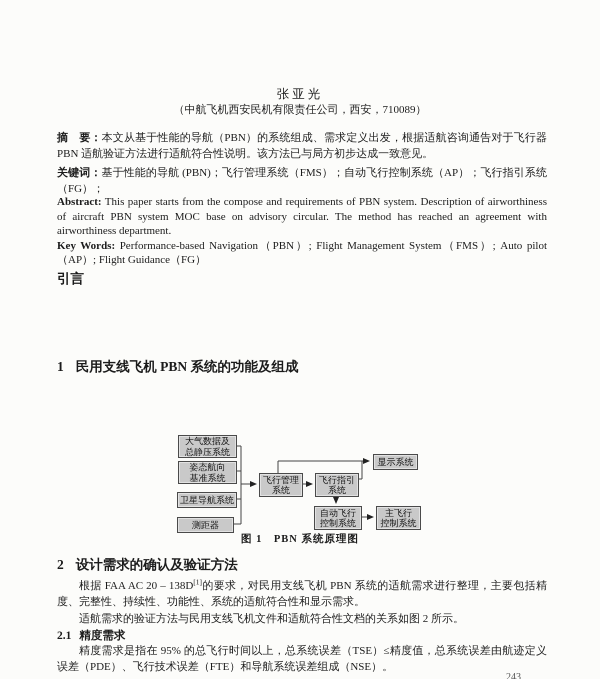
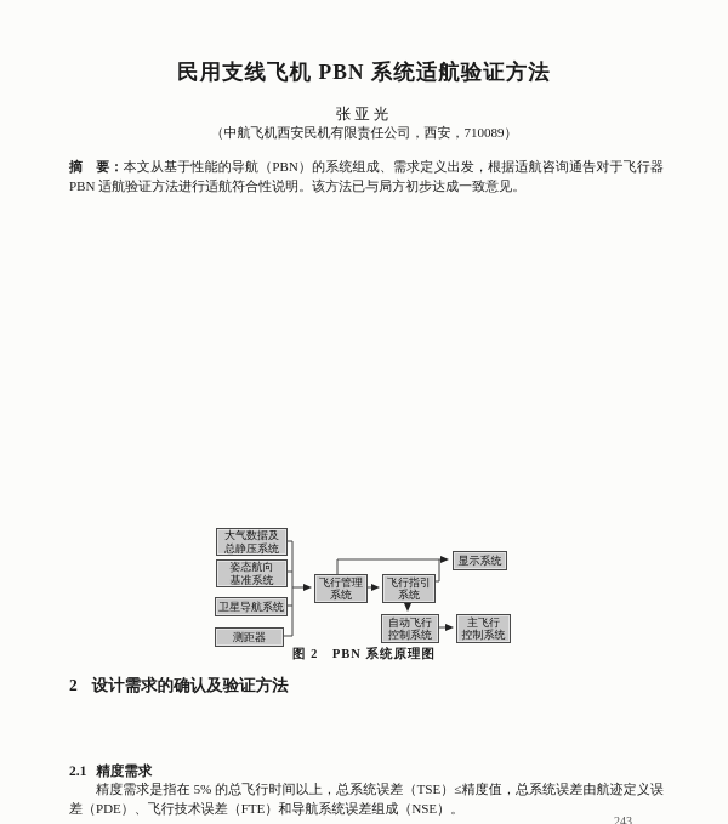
+ 民用支线飞机 PBN 系统适航验证方法
  张亚光
  （中航飞机西安民机有限责任公司，西安，710089）
  摘 要：本文从基于性能的导航（PBN）的系统组成、需求定义出发，根据适航咨询通告对于飞行器 PBN 适航验证方法进行适航符合性说明。该方法已与局方初步达成一致意见。
- 关键词：基于性能的导航 (PBN)；飞行管理系统（FMS）；自动飞行控制系统（AP）；飞行指引系统（FG）；
- Abstract: This paper starts from the compose and requirements of PBN system. Description of airworthiness of aircraft PBN system MOC base on advisory circular. The method has reached an agreement with airworthiness department.
- Key Words: Performance-based Navigation（PBN）; Flight Management System（FMS）; Auto pilot（AP）; Flight Guidance（FG）
- 引言
- 1 民用支线飞机 PBN 系统的功能及组成
  大气数据及
  总静压系统
  姿态航向
  基准系统
  卫星导航系统
  测距器
  飞行管理
  系统
  飞行指引
  系统
  显示系统
  自动飞行
  控制系统
  主飞行
  控制系统
- 图 1 PBN 系统原理图
+ 图 2 PBN 系统原理图
  2 设计需求的确认及验证方法
- 根据 FAA AC 20 – 138D[1]的要求，对民用支线飞机 PBN 系统的适航需求进行整理，主要包括精度、完整性、持续性、功能性、系统的适航符合性和显示需求。
- 适航需求的验证方法与民用支线飞机文件和适航符合性文档的关系如图 2 所示。
  2.1 精度需求
- 精度需求是指在 95% 的总飞行时间以上，总系统误差（TSE）≤精度值，总系统误差由航迹定义误差（PDE）、飞行技术误差（FTE）和导航系统误差组成（NSE）。
+ 精度需求是指在 5% 的总飞行时间以上，总系统误差（TSE）≤精度值，总系统误差由航迹定义误差（PDE）、飞行技术误差（FTE）和导航系统误差组成（NSE）。
  243
